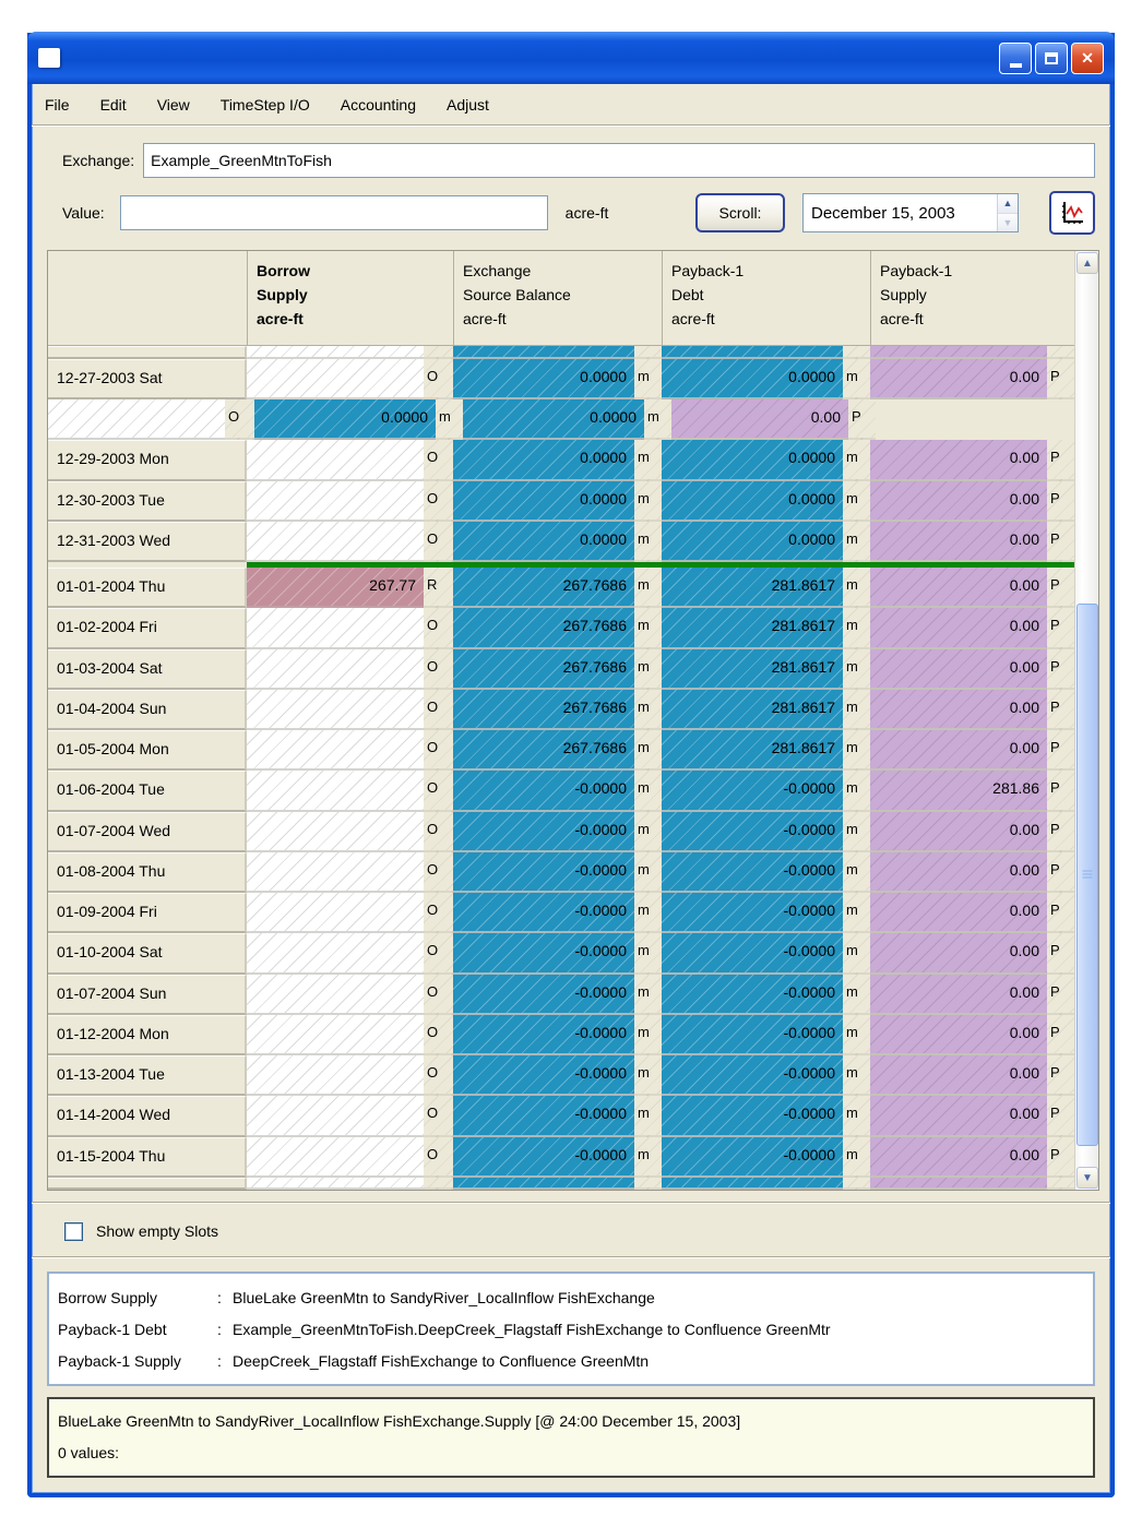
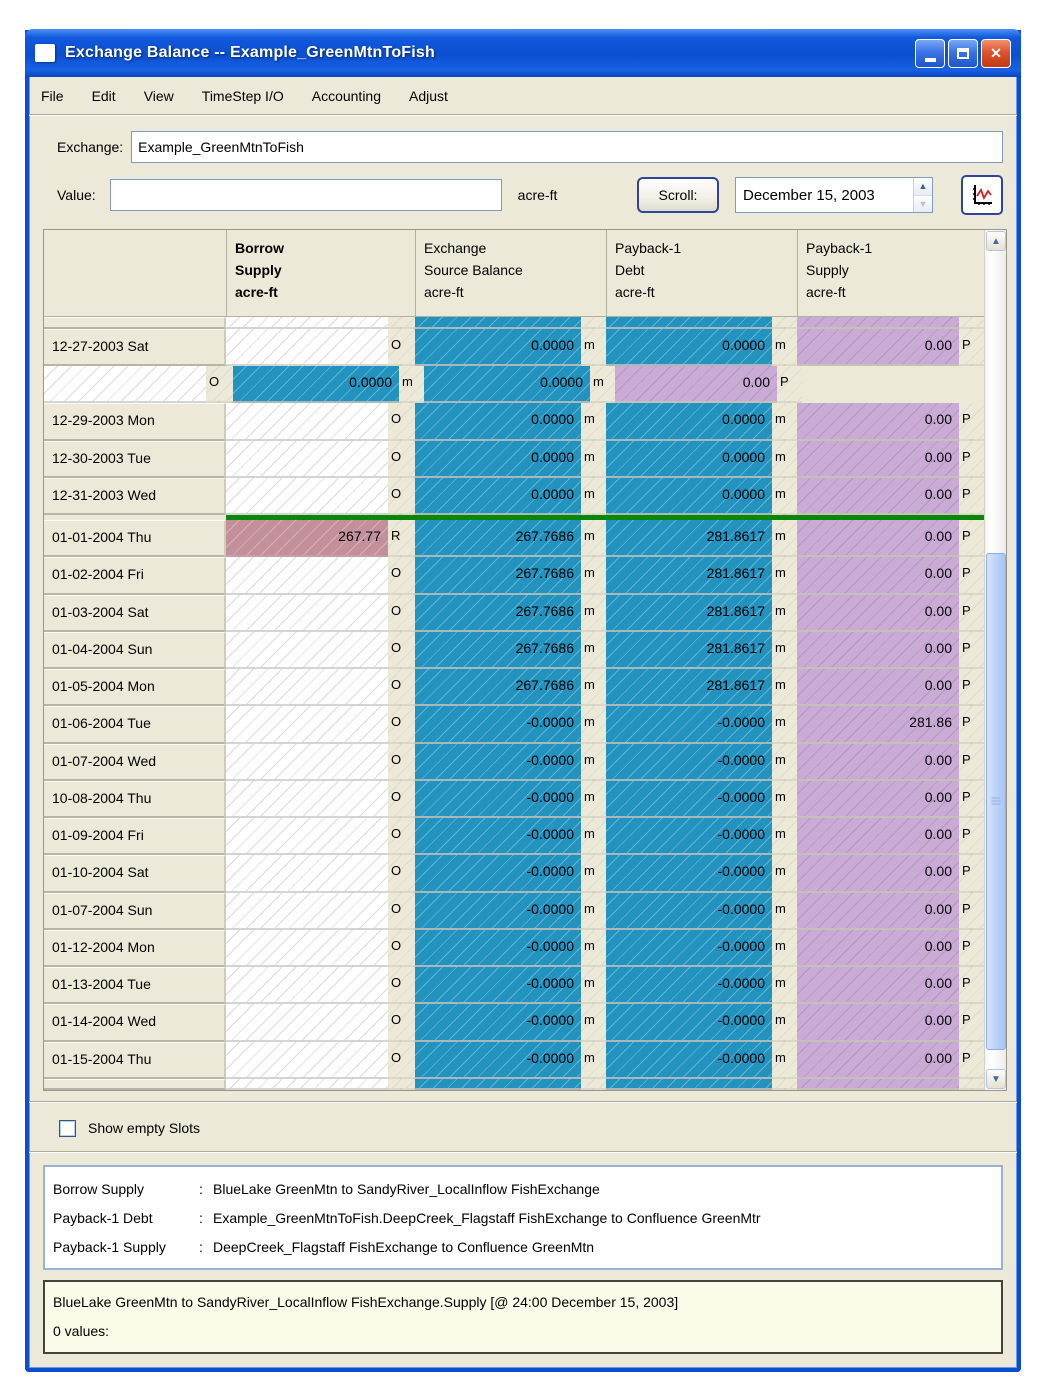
+ Exchange Balance -- Example_GreenMtnToFish
  ✕
  File
  Edit
  View
  TimeStep I/O
  Accounting
  Adjust
  Exchange:
  Example_GreenMtnToFish
  Value:
  acre-ft
  Scroll:
  December 15, 2003
  ▲
  ▼
  Borrow
  Supply
  acre-ft
  Exchange
  Source Balance
  acre-ft
  Payback-1
  Debt
  acre-ft
  Payback-1
  Supply
  acre-ft
  12-27-2003 Sat
  O
  0.0000
  m
  0.0000
  m
  0.00
  P
  O
  0.0000
  m
  0.0000
  m
  0.00
  P
  12-29-2003 Mon
  O
  0.0000
  m
  0.0000
  m
  0.00
  P
  12-30-2003 Tue
  O
  0.0000
  m
  0.0000
  m
  0.00
  P
  12-31-2003 Wed
  O
  0.0000
  m
  0.0000
  m
  0.00
  P
  01-01-2004 Thu
  267.77
  R
  267.7686
  m
  281.8617
  m
  0.00
  P
  01-02-2004 Fri
  O
  267.7686
  m
  281.8617
  m
  0.00
  P
  01-03-2004 Sat
  O
  267.7686
  m
  281.8617
  m
  0.00
  P
  01-04-2004 Sun
  O
  267.7686
  m
  281.8617
  m
  0.00
  P
  01-05-2004 Mon
  O
  267.7686
  m
  281.8617
  m
  0.00
  P
  01-06-2004 Tue
  O
  -0.0000
  m
  -0.0000
  m
  281.86
  P
  01-07-2004 Wed
  O
  -0.0000
  m
  -0.0000
  m
  0.00
  P
- 01-08-2004 Thu
+ 10-08-2004 Thu
  O
  -0.0000
  m
  -0.0000
  m
  0.00
  P
  01-09-2004 Fri
  O
  -0.0000
  m
  -0.0000
  m
  0.00
  P
  01-10-2004 Sat
  O
  -0.0000
  m
  -0.0000
  m
  0.00
  P
  01-07-2004 Sun
  O
  -0.0000
  m
  -0.0000
  m
  0.00
  P
  01-12-2004 Mon
  O
  -0.0000
  m
  -0.0000
  m
  0.00
  P
  01-13-2004 Tue
  O
  -0.0000
  m
  -0.0000
  m
  0.00
  P
  01-14-2004 Wed
  O
  -0.0000
  m
  -0.0000
  m
  0.00
  P
  01-15-2004 Thu
  O
  -0.0000
  m
  -0.0000
  m
  0.00
  P
  ▲
  ▼
  Show empty Slots
  Borrow Supply
  :
  BlueLake GreenMtn to SandyRiver_LocalInflow FishExchange
  Payback-1 Debt
  :
  Example_GreenMtnToFish.DeepCreek_Flagstaff FishExchange to Confluence GreenMtr
  Payback-1 Supply
  :
  DeepCreek_Flagstaff FishExchange to Confluence GreenMtn
  BlueLake GreenMtn to SandyRiver_LocalInflow FishExchange.Supply [@ 24:00 December 15, 2003]
  0 values:
